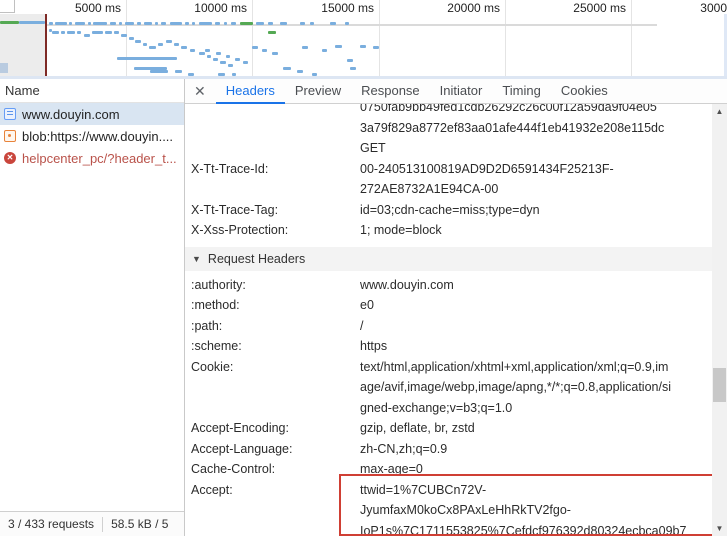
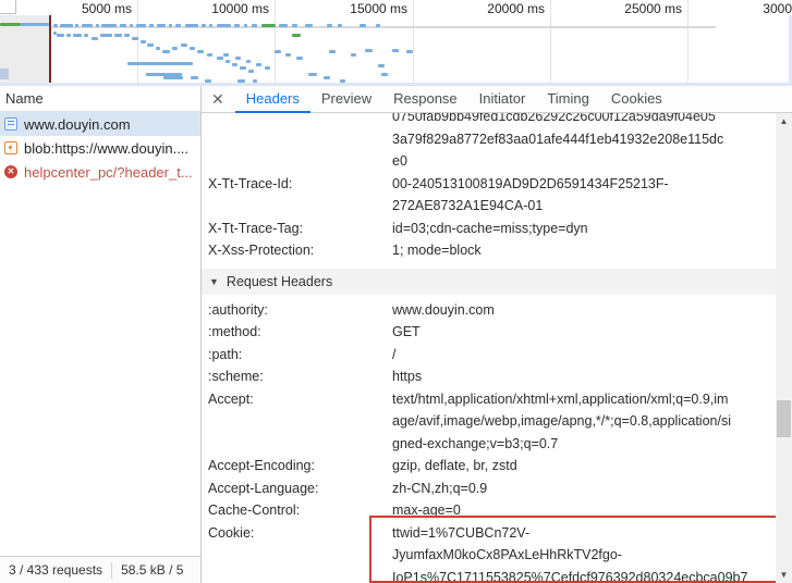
  5000 ms
  10000 ms
  15000 ms
  20000 ms
  25000 ms
  Name
  www.douyin.com
  blob:https://www.douyin....
  ✕
  helpcenter_pc/?header_t...
  3 / 433 requests
  58.5 kB / 5
  ✕
  Headers
  Preview
  Response
  Initiator
  Timing
  Cookies
  0750fab9bb49fed1cdb26292c26c00f12a59da9f04e05
  3a79f829a8772ef83aa01afe444f1eb41932e208e115dc
- GET
+ e0
  X-Tt-Trace-Id:
  00-240513100819AD9D2D6591434F25213F-
- 272AE8732A1E94CA-00
+ 272AE8732A1E94CA-01
  X-Tt-Trace-Tag:
  id=03;cdn-cache=miss;type=dyn
  X-Xss-Protection:
  1; mode=block
  ▼
  Request Headers
  :authority:
  www.douyin.com
  :method:
- e0
+ GET
  :path:
  /
  :scheme:
  https
- Cookie:
+ Accept:
  text/html,application/xhtml+xml,application/xml;q=0.9,im
  age/avif,image/webp,image/apng,*/*;q=0.8,application/si
- gned-exchange;v=b3;q=1.0
+ gned-exchange;v=b3;q=0.7
  Accept-Encoding:
  gzip, deflate, br, zstd
  Accept-Language:
  zh-CN,zh;q=0.9
  Cache-Control:
  max-age=0
- Accept:
+ Cookie:
  ttwid=1%7CUBCn72V-
  JyumfaxM0koCx8PAxLeHhRkTV2fgo-
  IoP1s%7C1711553825%7Cefdcf976392d80324ecbca09b7
  ▲
  ▼
